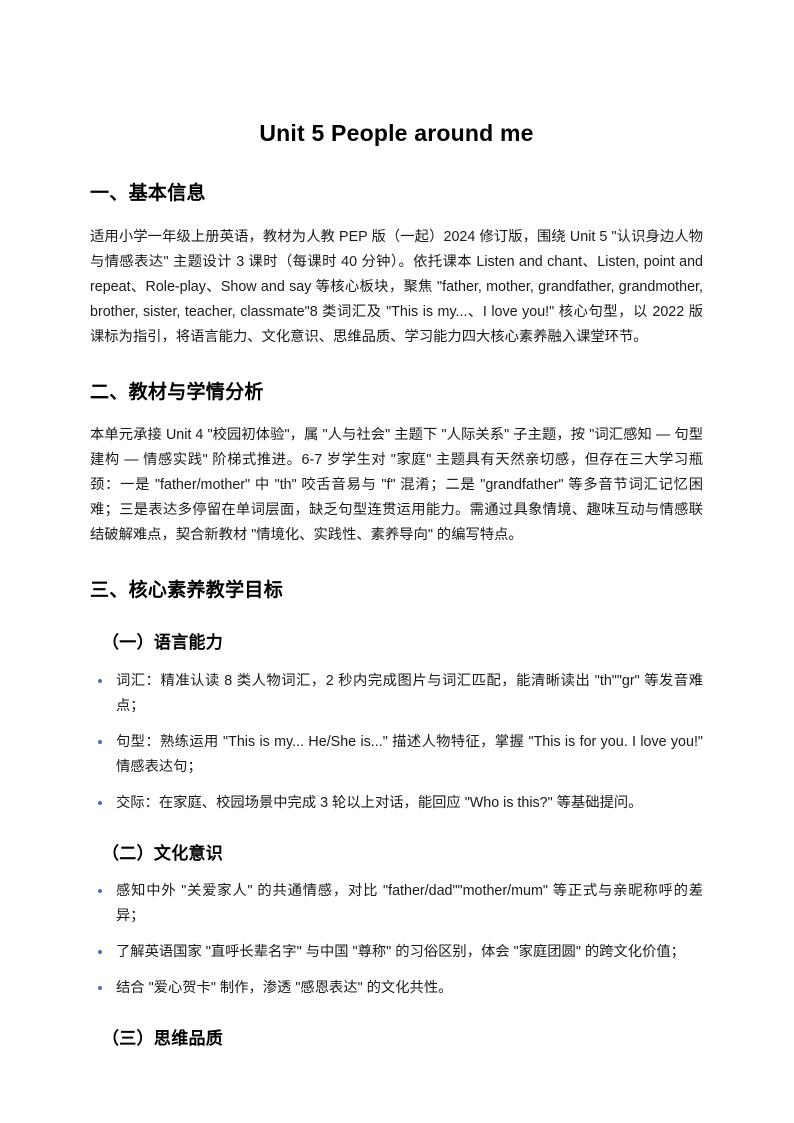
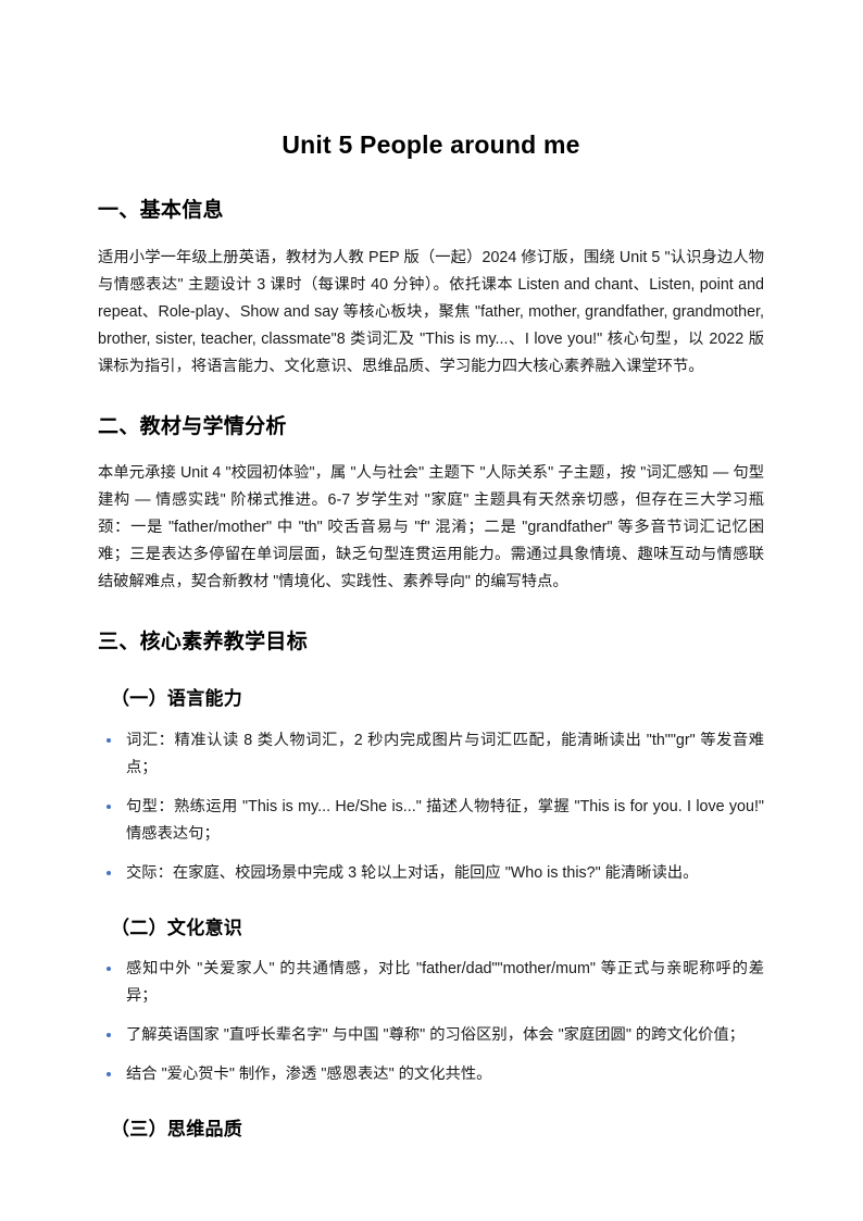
  Unit 5 People around me
  一、基本信息
  适用小学一年级上册英语，教材为人教 PEP 版（一起）2024 修订版，围绕 Unit 5 "认识身边人物与情感表达" 主题设计 3 课时（每课时 40 分钟）。依托课本 Listen and chant、Listen, point and repeat、Role-play、Show and say 等核心板块，聚焦 "father, mother, grandfather, grandmother, brother, sister, teacher, classmate"8 类词汇及 "This is my...、I love you!" 核心句型，以 2022 版课标为指引，将语言能力、文化意识、思维品质、学习能力四大核心素养融入课堂环节。
  二、教材与学情分析
  本单元承接 Unit 4 "校园初体验"，属 "人与社会" 主题下 "人际关系" 子主题，按 "词汇感知 — 句型建构 — 情感实践" 阶梯式推进。6-7 岁学生对 "家庭" 主题具有天然亲切感，但存在三大学习瓶颈：一是 "father/mother" 中 "th" 咬舌音易与 "f" 混淆；二是 "grandfather" 等多音节词汇记忆困难；三是表达多停留在单词层面，缺乏句型连贯运用能力。需通过具象情境、趣味互动与情感联结破解难点，契合新教材 "情境化、实践性、素养导向" 的编写特点。
  三、核心素养教学目标
  （一）语言能力
  词汇：精准认读 8 类人物词汇，2 秒内完成图片与词汇匹配，能清晰读出 "th""gr" 等发音难点；
  句型：熟练运用 "This is my... He/She is..." 描述人物特征，掌握 "This is for you. I love you!" 情感表达句；
- 交际：在家庭、校园场景中完成 3 轮以上对话，能回应 "Who is this?" 等基础提问。
+ 交际：在家庭、校园场景中完成 3 轮以上对话，能回应 "Who is this?" 能清晰读出。
  （二）文化意识
  感知中外 "关爱家人" 的共通情感，对比 "father/dad""mother/mum" 等正式与亲昵称呼的差异；
  了解英语国家 "直呼长辈名字" 与中国 "尊称" 的习俗区别，体会 "家庭团圆" 的跨文化价值；
  结合 "爱心贺卡" 制作，渗透 "感恩表达" 的文化共性。
  （三）思维品质
